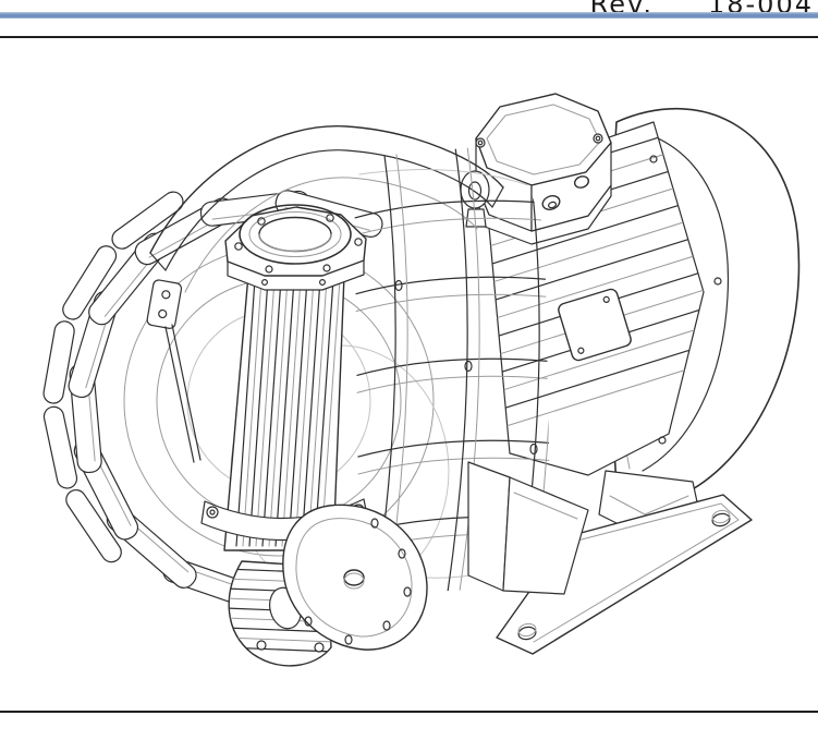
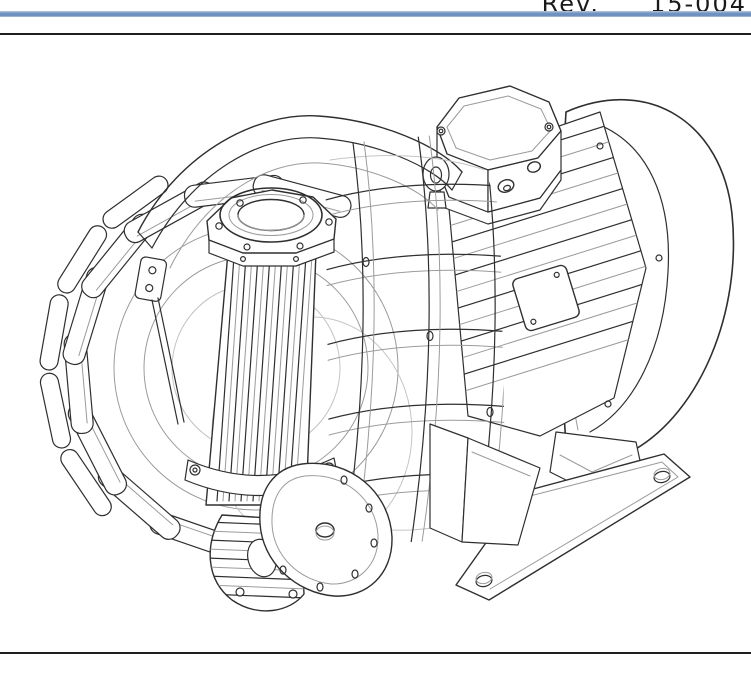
  Rev.
- 18-004
+ 15-004
